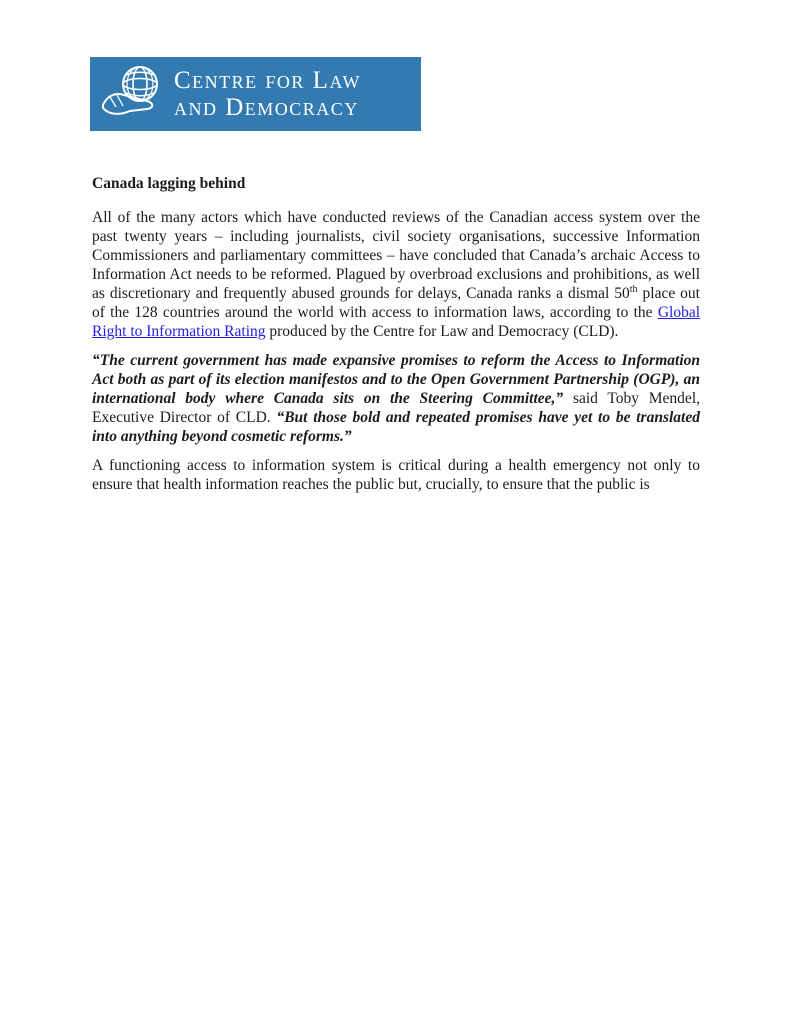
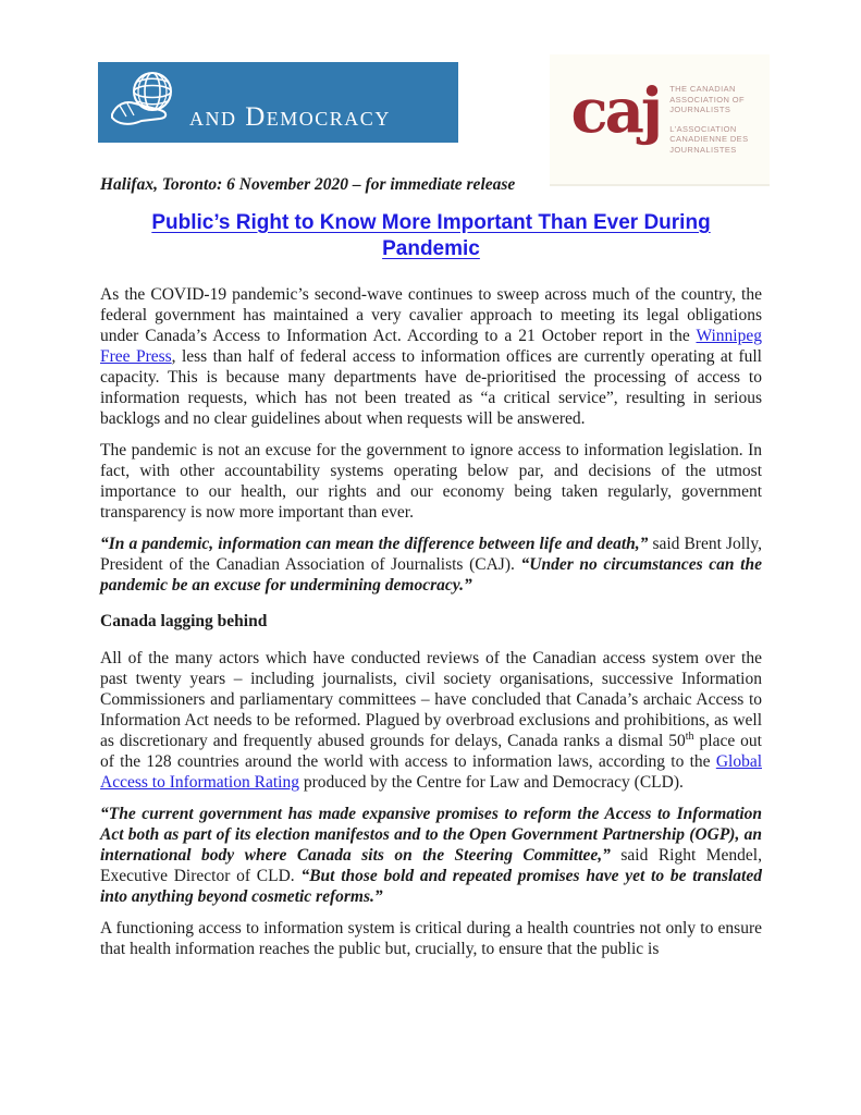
- Centre for Law
  and Democracy
+ caj
+ THE CANADIAN
+ ASSOCIATION OF
+ JOURNALISTS
+ L'ASSOCIATION
+ CANADIENNE DES
+ JOURNALISTES
+ Halifax, Toronto: 6 November 2020 – for immediate release
+ Public’s Right to Know More Important Than Ever During Pandemic
+ As the COVID-19 pandemic’s second-wave continues to sweep across much of the country, the federal government has maintained a very cavalier approach to meeting its legal obligations under Canada’s Access to Information Act. According to a 21 October report in the Winnipeg Free Press, less than half of federal access to information offices are currently operating at full capacity. This is because many departments have de-prioritised the processing of access to information requests, which has not been treated as “a critical service”, resulting in serious backlogs and no clear guidelines about when requests will be answered.
+ The pandemic is not an excuse for the government to ignore access to information legislation. In fact, with other accountability systems operating below par, and decisions of the utmost importance to our health, our rights and our economy being taken regularly, government transparency is now more important than ever.
+ “In a pandemic, information can mean the difference between life and death,” said Brent Jolly, President of the Canadian Association of Journalists (CAJ). “Under no circumstances can the pandemic be an excuse for undermining democracy.”
  Canada lagging behind
- All of the many actors which have conducted reviews of the Canadian access system over the past twenty years – including journalists, civil society organisations, successive Information Commissioners and parliamentary committees – have concluded that Canada’s archaic Access to Information Act needs to be reformed. Plagued by overbroad exclusions and prohibitions, as well as discretionary and frequently abused grounds for delays, Canada ranks a dismal 50th place out of the 128 countries around the world with access to information laws, according to the Global Right to Information Rating produced by the Centre for Law and Democracy (CLD).
+ All of the many actors which have conducted reviews of the Canadian access system over the past twenty years – including journalists, civil society organisations, successive Information Commissioners and parliamentary committees – have concluded that Canada’s archaic Access to Information Act needs to be reformed. Plagued by overbroad exclusions and prohibitions, as well as discretionary and frequently abused grounds for delays, Canada ranks a dismal 50th place out of the 128 countries around the world with access to information laws, according to the Global Access to Information Rating produced by the Centre for Law and Democracy (CLD).
- “The current government has made expansive promises to reform the Access to Information Act both as part of its election manifestos and to the Open Government Partnership (OGP), an international body where Canada sits on the Steering Committee,” said Toby Mendel, Executive Director of CLD. “But those bold and repeated promises have yet to be translated into anything beyond cosmetic reforms.”
+ “The current government has made expansive promises to reform the Access to Information Act both as part of its election manifestos and to the Open Government Partnership (OGP), an international body where Canada sits on the Steering Committee,” said Right Mendel, Executive Director of CLD. “But those bold and repeated promises have yet to be translated into anything beyond cosmetic reforms.”
- A functioning access to information system is critical during a health emergency not only to ensure that health information reaches the public but, crucially, to ensure that the public is
+ A functioning access to information system is critical during a health countries not only to ensure that health information reaches the public but, crucially, to ensure that the public is
